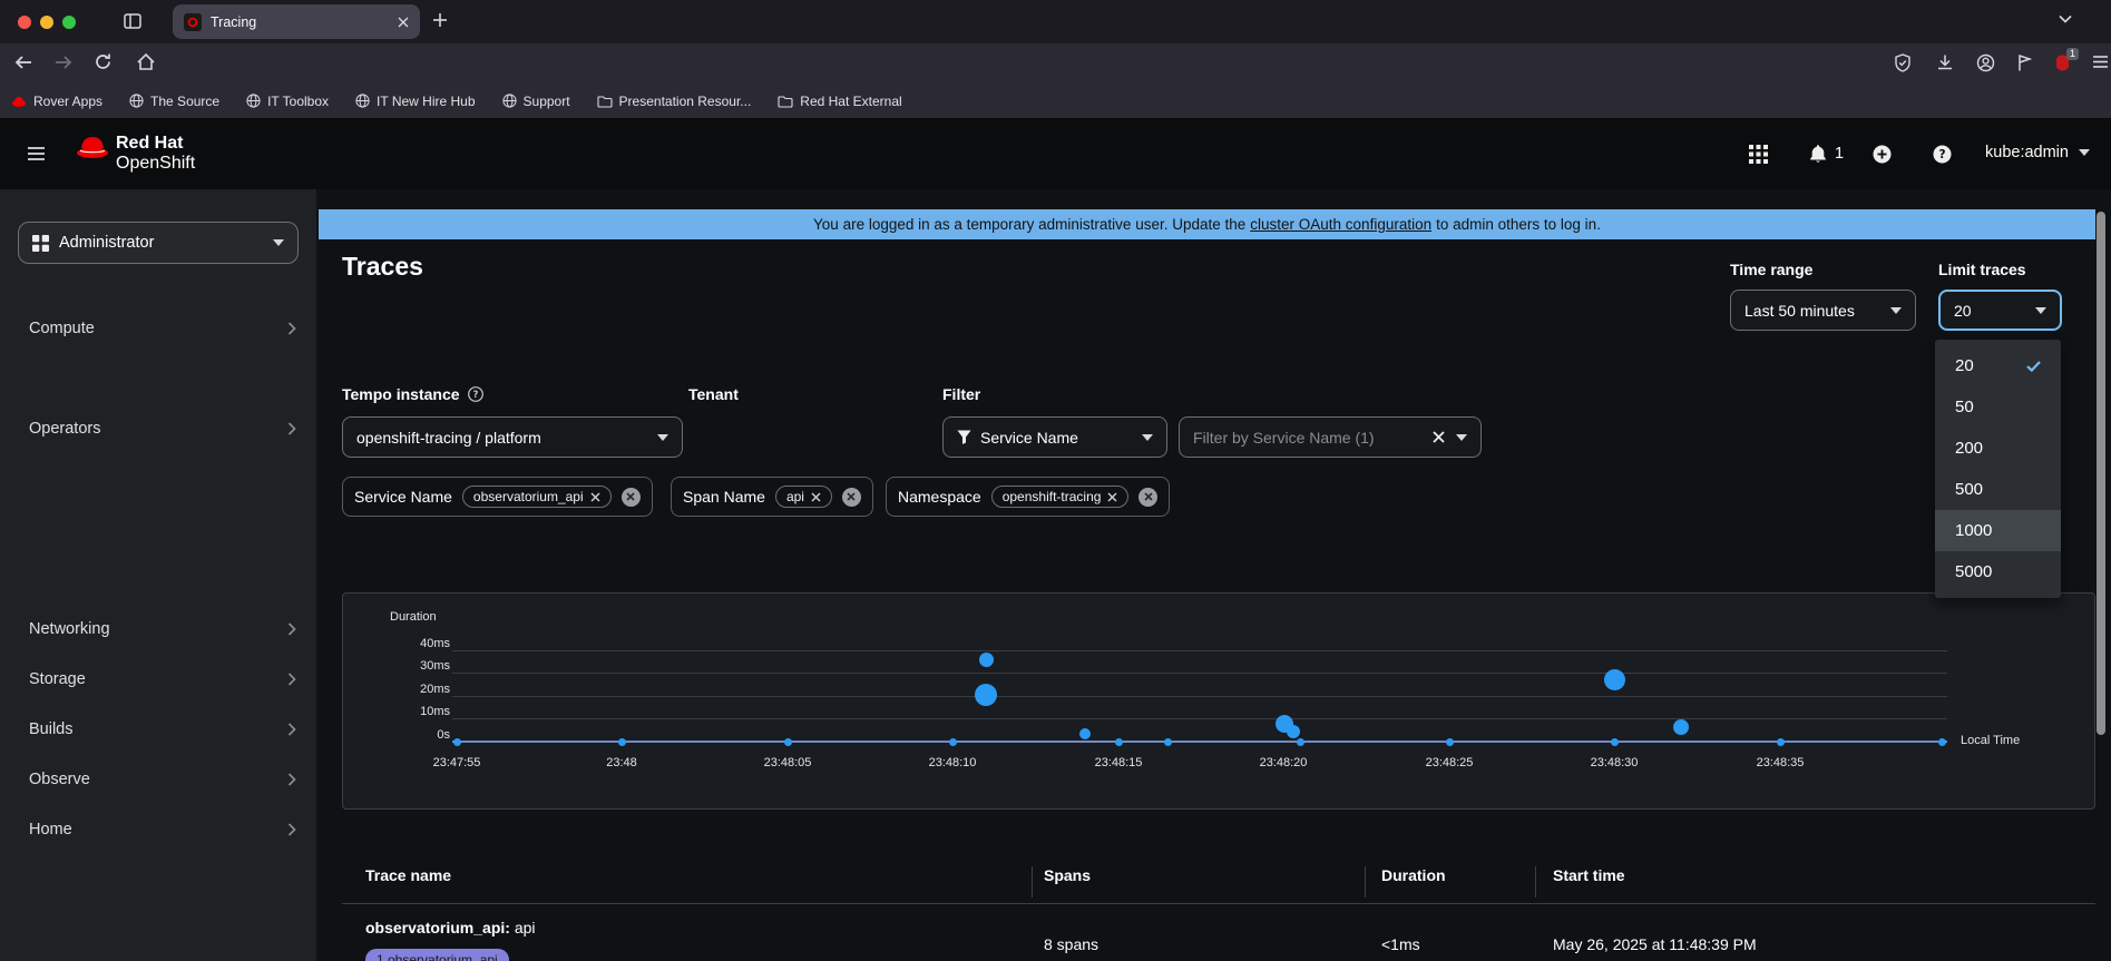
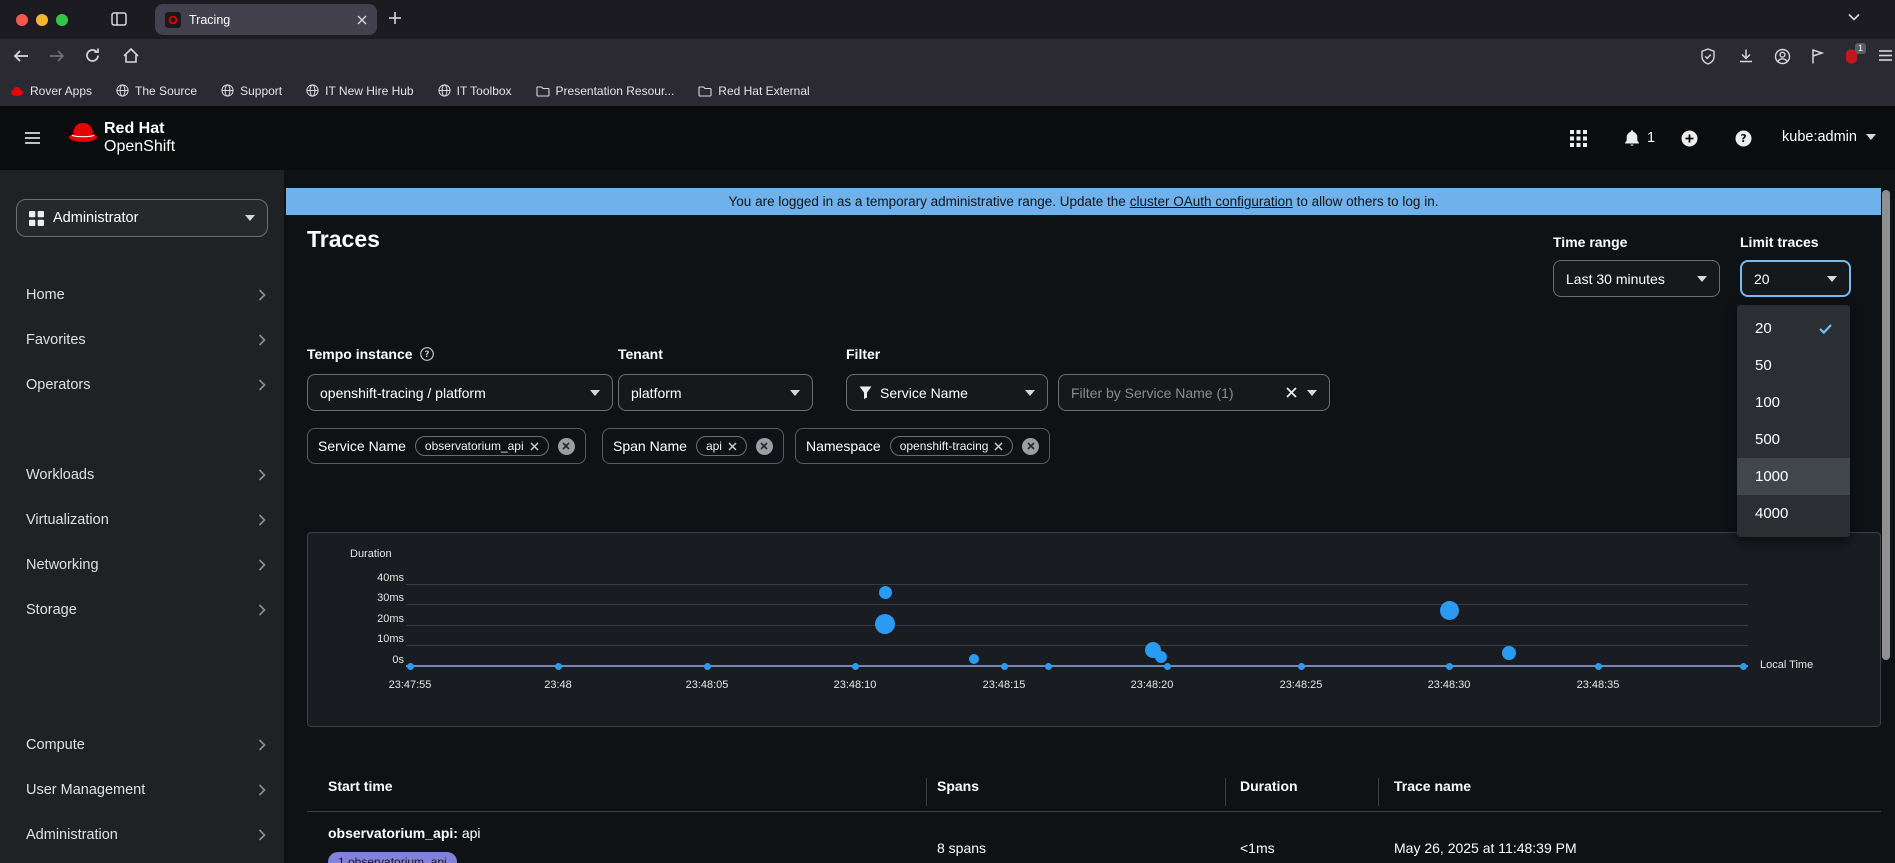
  Tracing
  1
  Rover Apps
  The Source
- IT Toolbox
+ Support
  IT New Hire Hub
- Support
+ IT Toolbox
  Presentation Resour...
  Red Hat External
  Red Hat
  OpenShift
  1
  ?
  kube:admin
  Administrator
- Compute
+ Home
+ Favorites
  Operators
+ Workloads
+ Virtualization
  Networking
  Storage
- Builds
- Observe
- Home
+ Compute
+ User Management
+ Administration
- You are logged in as a temporary administrative user. Update the
+ You are logged in as a temporary administrative range. Update the
  cluster OAuth configuration
- to admin others to log in.
+ to allow others to log in.
  Traces
  Time range
- Last 50 minutes
+ Last 30 minutes
  Limit traces
  20
  20
  50
- 200
+ 100
  500
  1000
- 5000
+ 4000
  Tempo instance
  ?
  openshift-tracing / platform
  Tenant
+ platform
  Filter
  Service Name
  Filter by Service Name (1)
  Service Name
  observatorium_api
  Span Name
  api
  Namespace
  openshift-tracing
  Duration
  40ms
  30ms
  20ms
  10ms
  0s
  23:47:55
  23:48
  23:48:05
  23:48:10
  23:48:15
  23:48:20
  23:48:25
  23:48:30
  23:48:35
  Local Time
- Trace name
+ Start time
  Spans
  Duration
- Start time
+ Trace name
  observatorium_api: api
  1 observatorium_api
  8 spans
  <1ms
  May 26, 2025 at 11:48:39 PM
